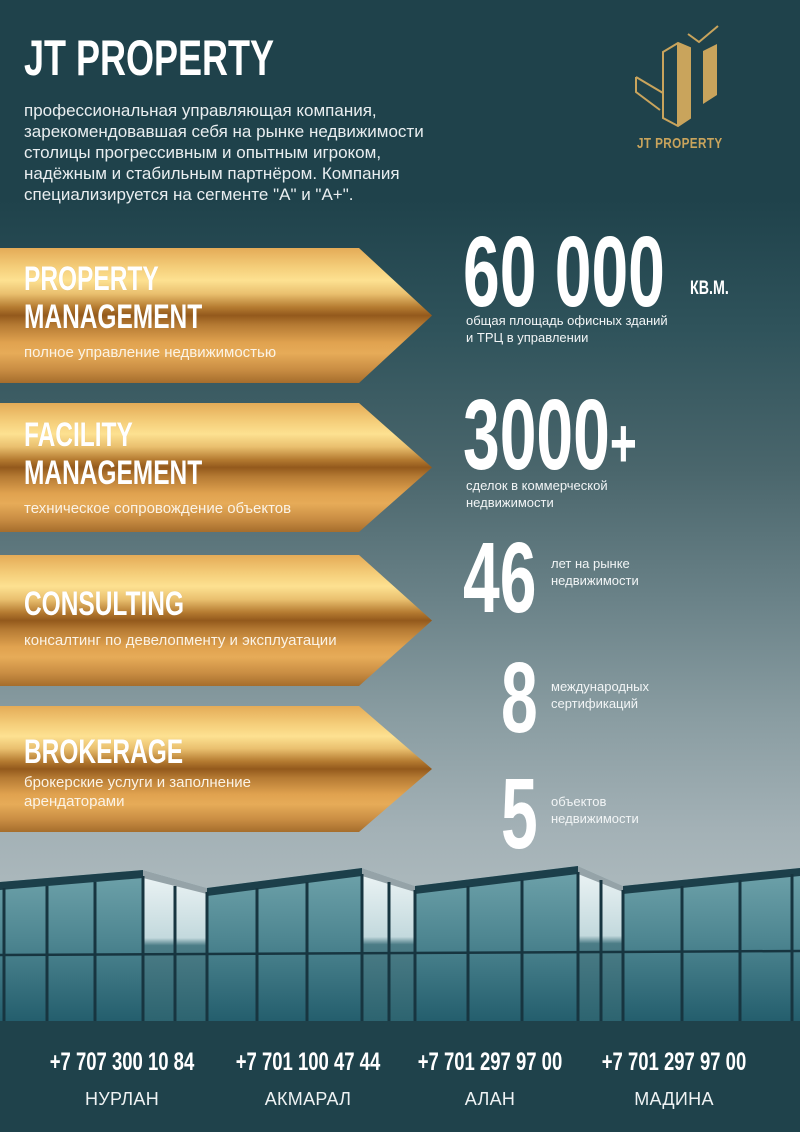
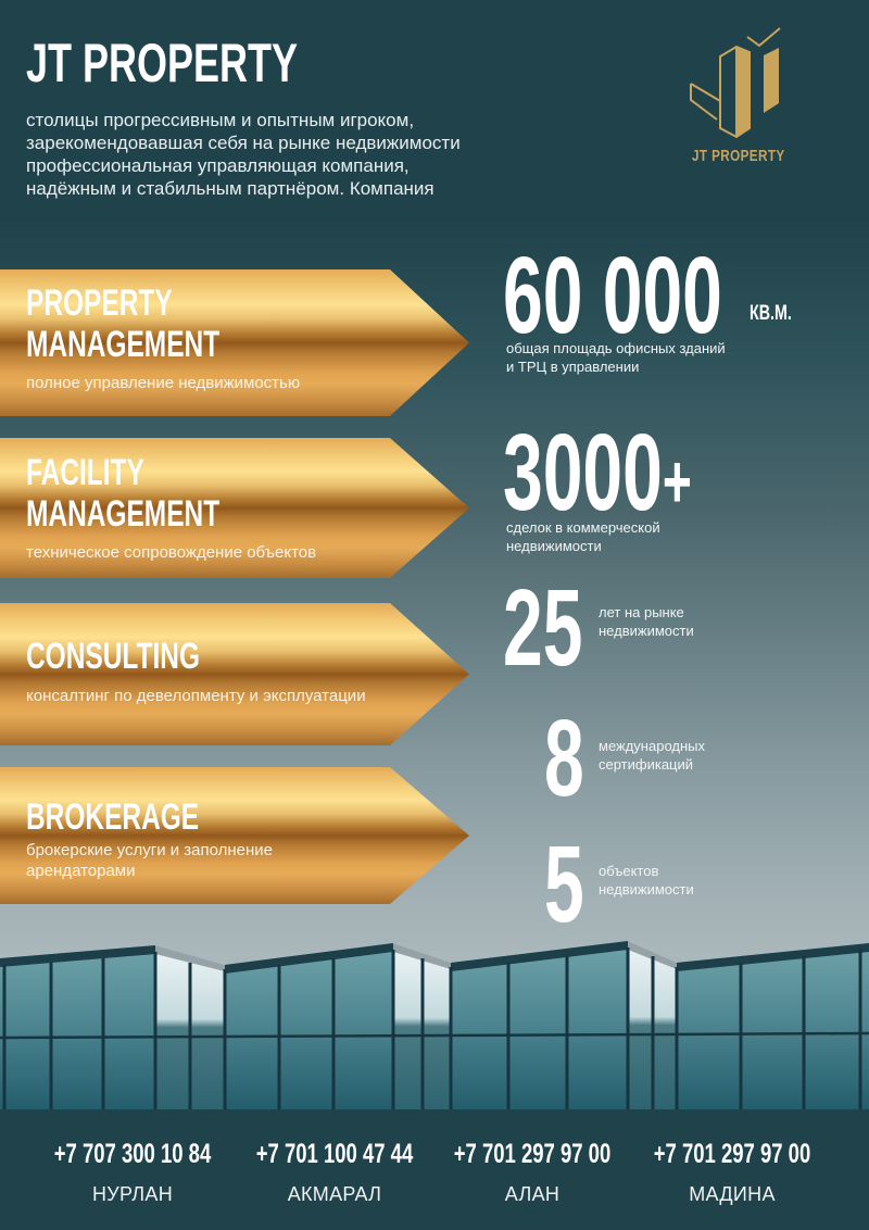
  JT PROPERTY
- профессиональная управляющая компания,
+ столицы прогрессивным и опытным игроком,
  зарекомендовавшая себя на рынке недвижимости
- столицы прогрессивным и опытным игроком,
+ профессиональная управляющая компания,
  надёжным и стабильным партнёром. Компания
- специализируется на сегменте "А" и "А+".
  JT PROPERTY
  PROPERTY
  MANAGEMENT
  полное управление недвижимостью
  FACILITY
  MANAGEMENT
  техническое сопровождение объектов
  CONSULTING
  консалтинг по девелопменту и эксплуатации
  BROKERAGE
  брокерские услуги и заполнение
  арендаторами
  60 000
  КВ.М.
  общая площадь офисных зданий
  и ТРЦ в управлении
  3000+
  сделок в коммерческой
  недвижимости
- 46
+ 25
  лет на рынке
  недвижимости
  8
  международных
  сертификаций
  5
  объектов
  недвижимости
  +7 707 300 10 84
  НУРЛАН
  +7 701 100 47 44
  АКМАРАЛ
  +7 701 297 97 00
  АЛАН
  +7 701 297 97 00
  МАДИНА
